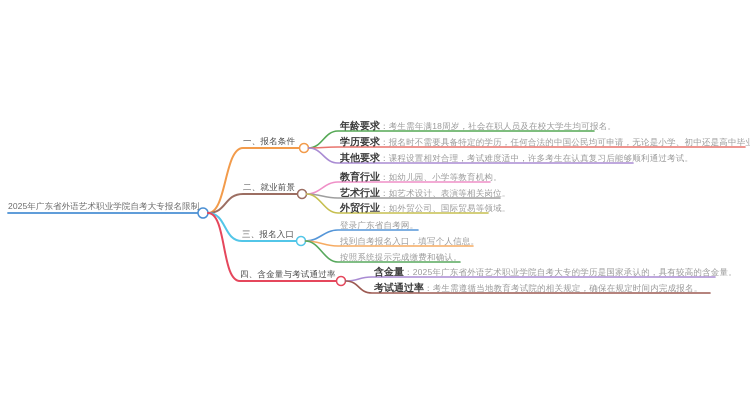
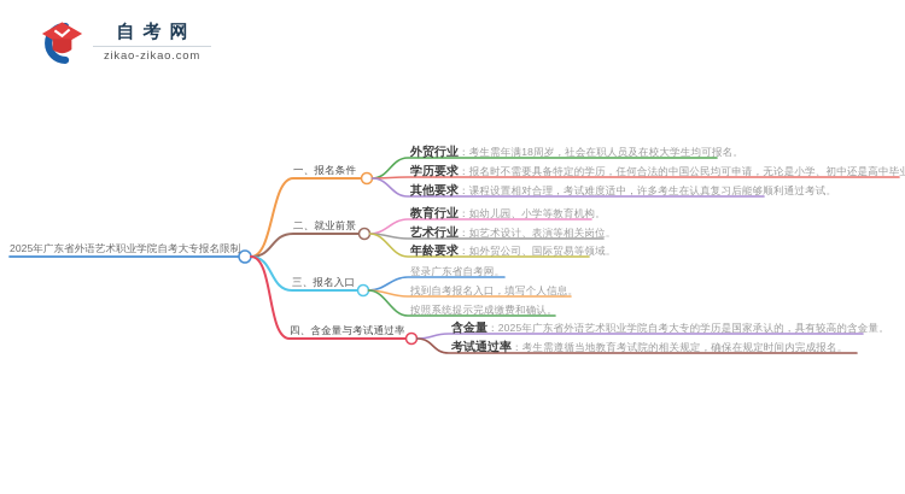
+ 自考网
+ zikao-zikao.com
  2025年广东省外语艺术职业学院自考大专报名限制
  一、报名条件
- 年龄要求：考生需年满18周岁，社会在职人员及在校大学生均可报名。
+ 外贸行业：考生需年满18周岁，社会在职人员及在校大学生均可报名。
  学历要求：报名时不需要具备特定的学历，任何合法的中国公民均可申请，无论是小学、初中还是高中毕
  其他要求：课程设置相对合理，考试难度适中，许多考生在认真复习后能够顺利通过考试。
  二、就业前景
  教育行业：如幼儿园、小学等教育机构。
  艺术行业：如艺术设计、表演等相关岗位。
- 外贸行业：如外贸公司、国际贸易等领域。
+ 年龄要求：如外贸公司、国际贸易等领域。
  三、报名入口
  登录广东省自考网。
  找到自考报名入口，填写个人信息。
  按照系统提示完成缴费和确认。
  四、含金量与考试通过率
  含金量：2025年广东省外语艺术职业学院自考大专的学历是国家承认的，具有较高的含金量。
  考试通过率：考生需遵循当地教育考试院的相关规定，确保在规定时间内完成报名。
